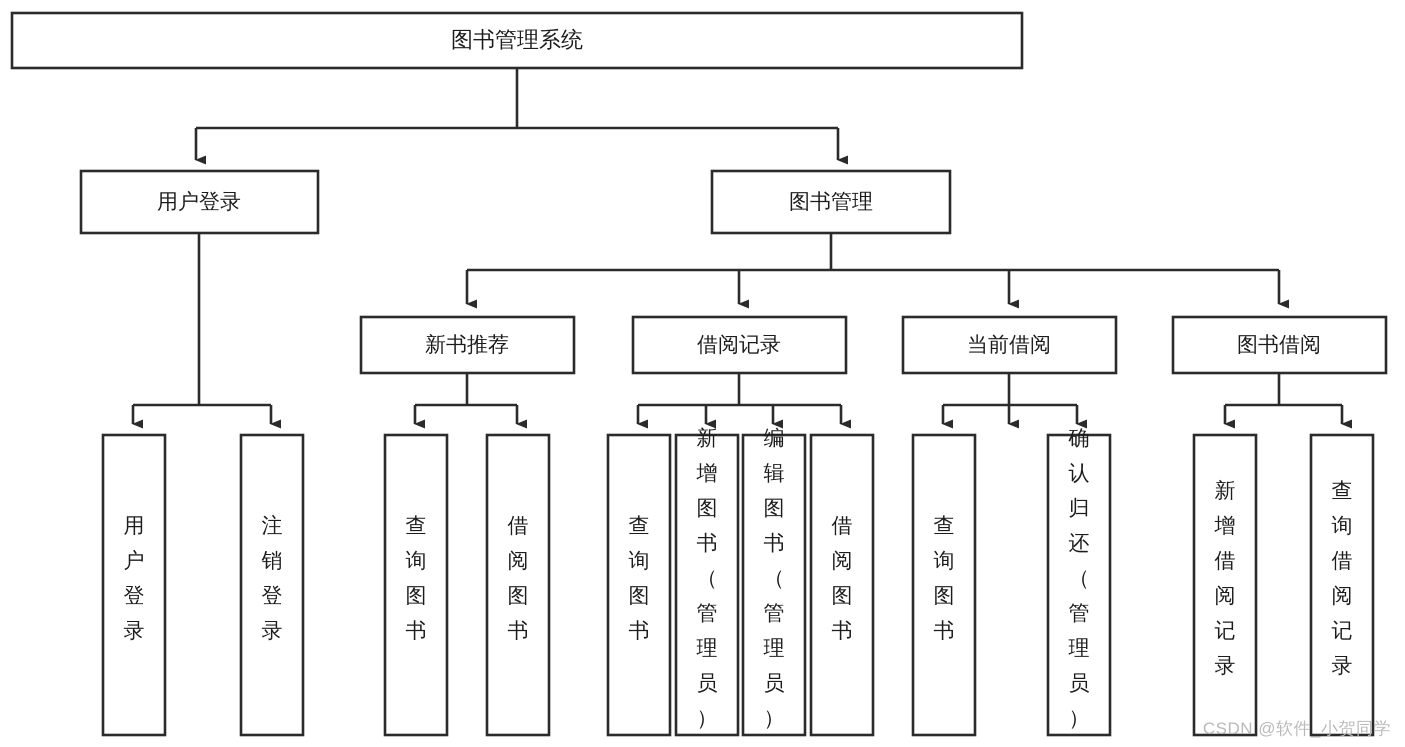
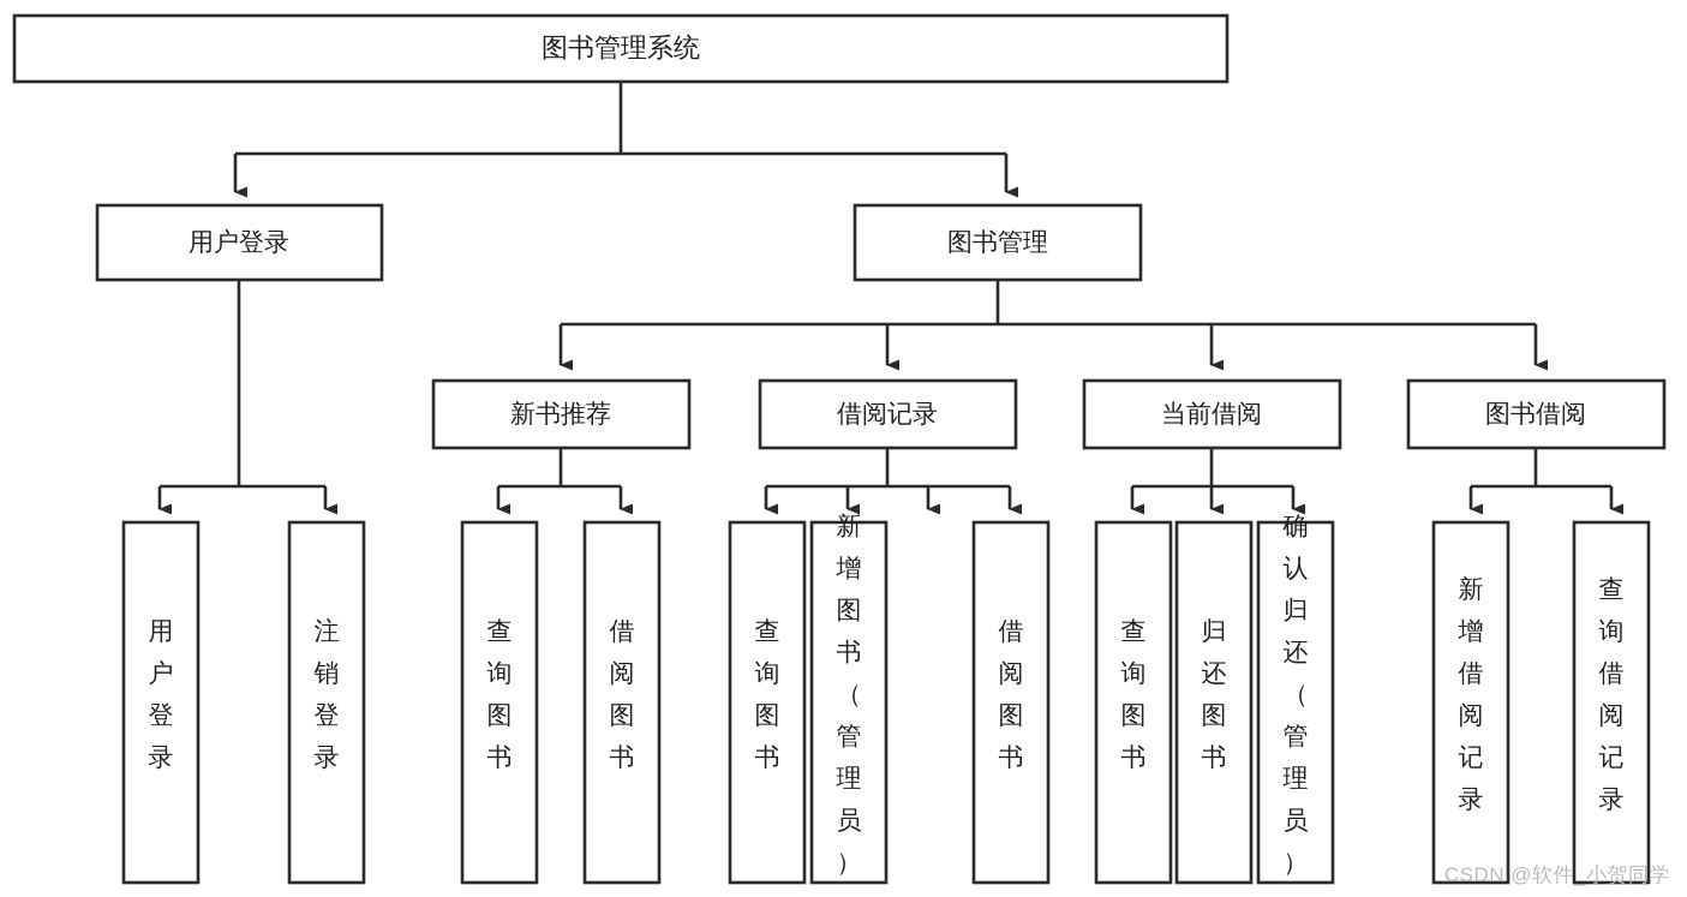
  图书管理系统
  用户登录
  图书管理
  新书推荐
  借阅记录
  当前借阅
  图书借阅
  用户登录
  注销登录
  查询图书
  借阅图书
  查询图书
  新增图书（管理员）
- 编辑图书（管理员）
  借阅图书
  查询图书
+ 归还图书
  确认归还（管理员）
  新增借阅记录
  查询借阅记录
  CSDN @软件_小贺同学
